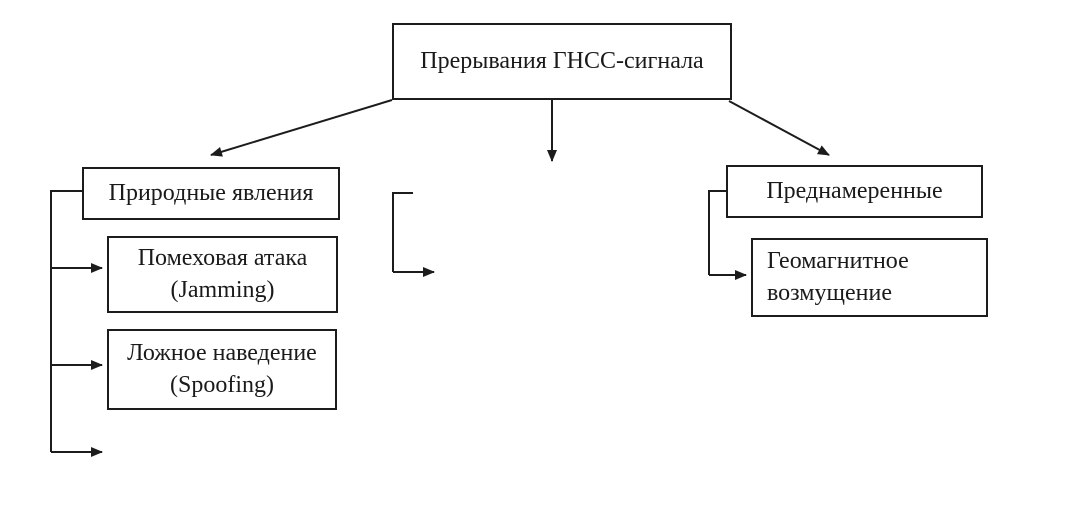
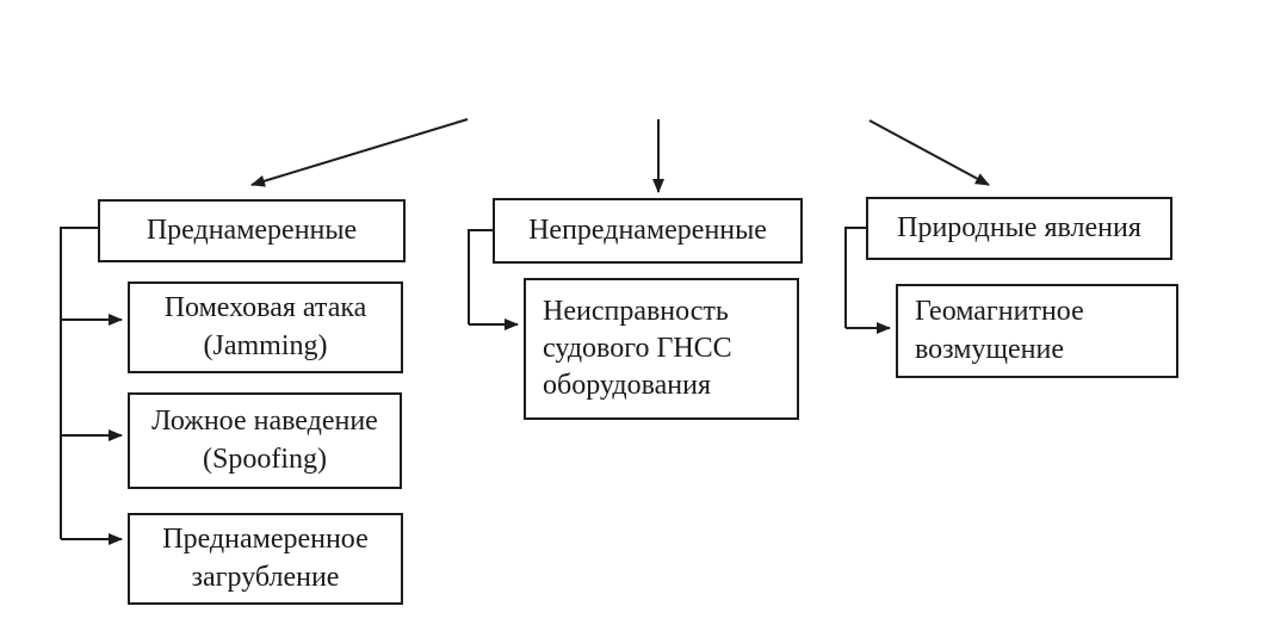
- Прерывания ГНСС-сигнала
- Природные явления
+ Преднамеренные
+ Непреднамеренные
- Преднамеренные
+ Природные явления
  Помеховая атака
  (Jamming)
  Ложное наведение
  (Spoofing)
+ Преднамеренное
+ загрубление
+ Неисправность
+ судового ГНСС
+ оборудования
  Геомагнитное
  возмущение
